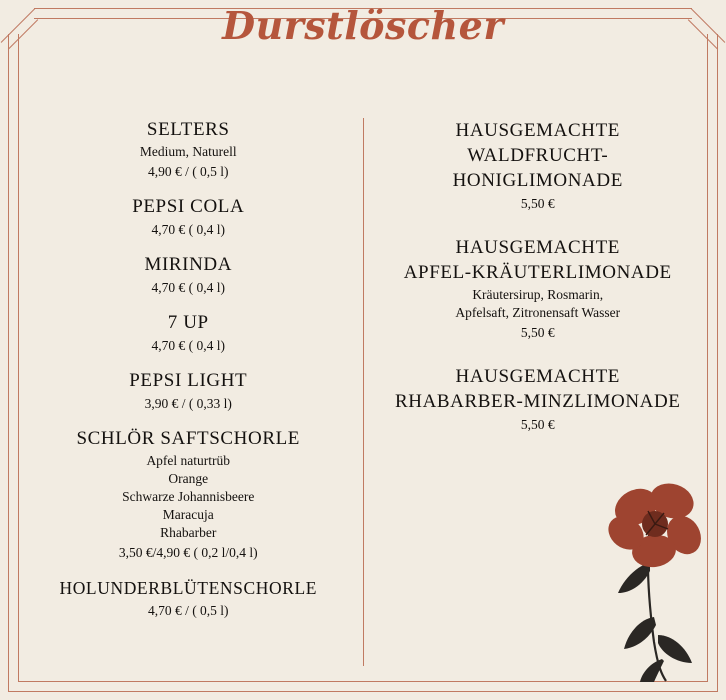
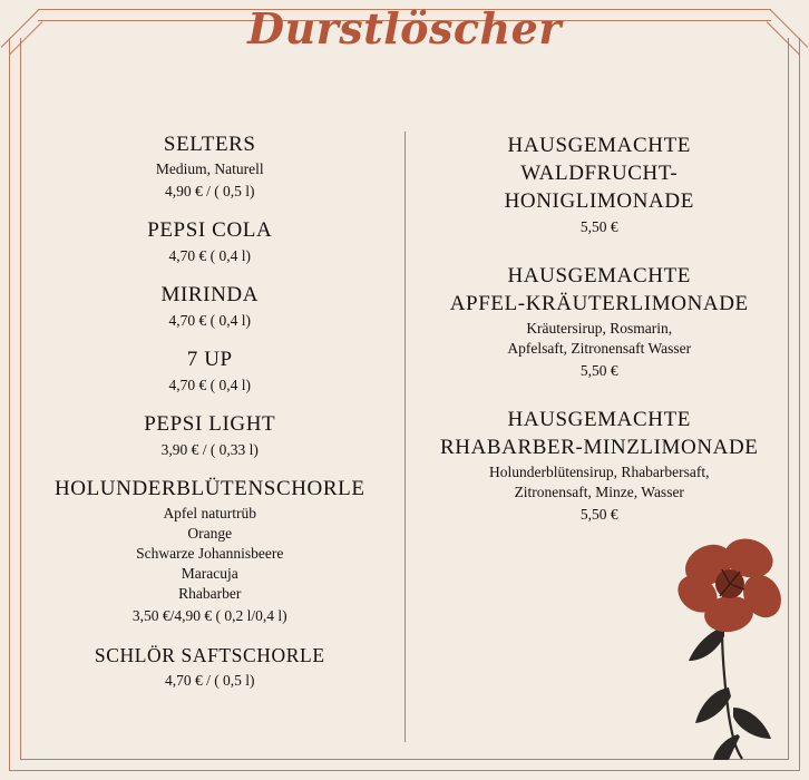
  Durstlöscher
  SELTERS
  Medium, Naturell
  4,90 € / ( 0,5 l)
  PEPSI COLA
  4,70 € ( 0,4 l)
  MIRINDA
  4,70 € ( 0,4 l)
  7 UP
  4,70 € ( 0,4 l)
  PEPSI LIGHT
  3,90 € / ( 0,33 l)
- SCHLÖR SAFTSCHORLE
+ HOLUNDERBLÜTENSCHORLE
  Apfel naturtrüb
  Orange
  Schwarze Johannisbeere
  Maracuja
  Rhabarber
  3,50 €/4,90 € ( 0,2 l/0,4 l)
- HOLUNDERBLÜTENSCHORLE
+ SCHLÖR SAFTSCHORLE
  4,70 € / ( 0,5 l)
  HAUSGEMACHTE
  WALDFRUCHT-HONIGLIMONADE
  5,50 €
  HAUSGEMACHTE
  APFEL-KRÄUTERLIMONADE
  Kräutersirup, Rosmarin,
  Apfelsaft, Zitronensaft Wasser
  5,50 €
  HAUSGEMACHTE
  RHABARBER-MINZLIMONADE
+ Holunderblütensirup, Rhabarbersaft,
+ Zitronensaft, Minze, Wasser
  5,50 €
